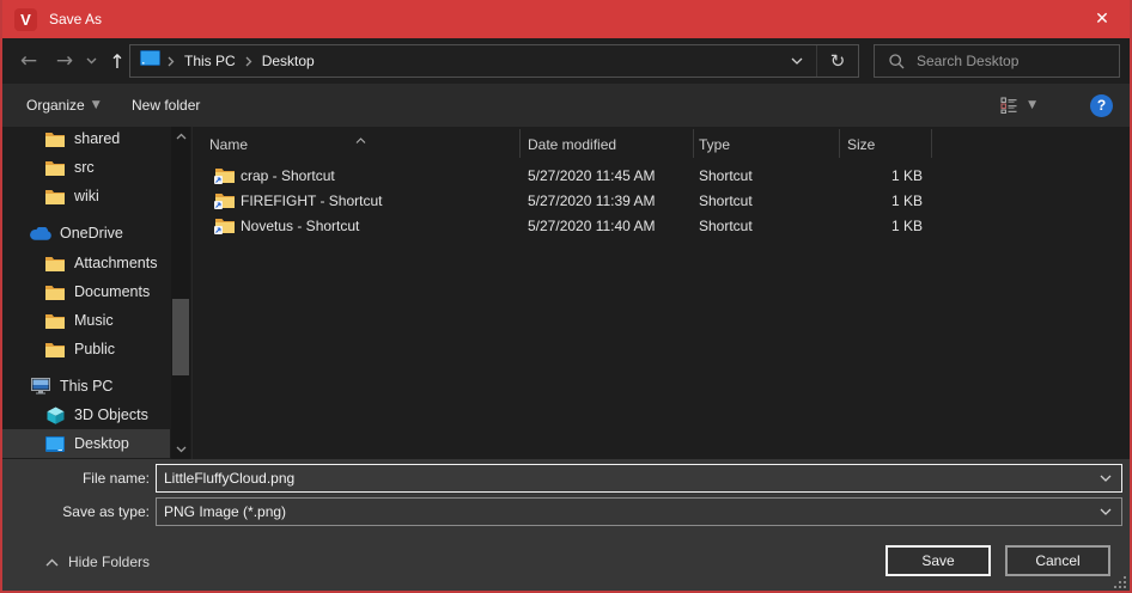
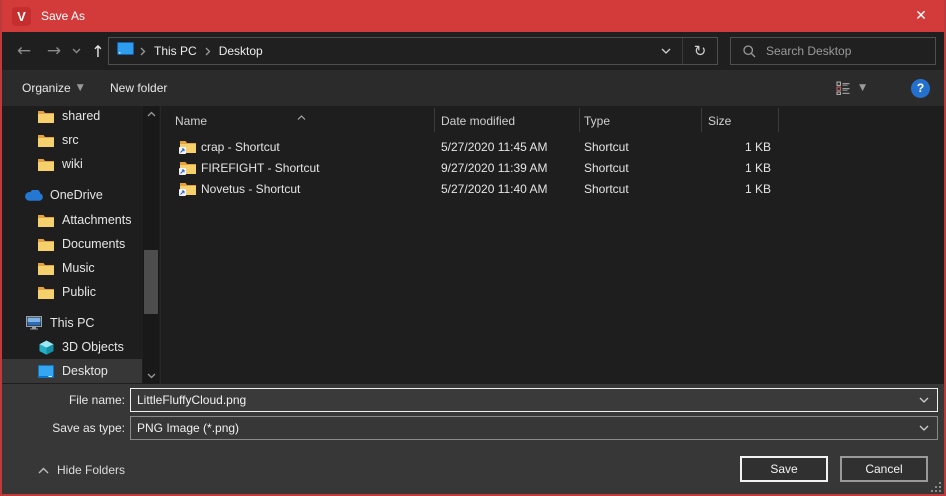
  V
  Save As
  ✕
  ←
  →
  ↑
  This PC
  Desktop
  ↻
  Search Desktop
  Organize
  ▼
  New folder
  ▼
  ?
  shared
  src
  wiki
  OneDrive
  Attachments
  Documents
  Music
  Public
  This PC
  3D Objects
  Desktop
  Name
  Date modified
  Type
  Size
  crap - Shortcut
  5/27/2020 11:45 AM
  Shortcut
  1 KB
  FIREFIGHT - Shortcut
- 5/27/2020 11:39 AM
+ 9/27/2020 11:39 AM
  Shortcut
  1 KB
  Novetus - Shortcut
  5/27/2020 11:40 AM
  Shortcut
  1 KB
  File name:
  LittleFluffyCloud.png
  Save as type:
  PNG Image (*.png)
  Hide Folders
  Save
  Cancel
